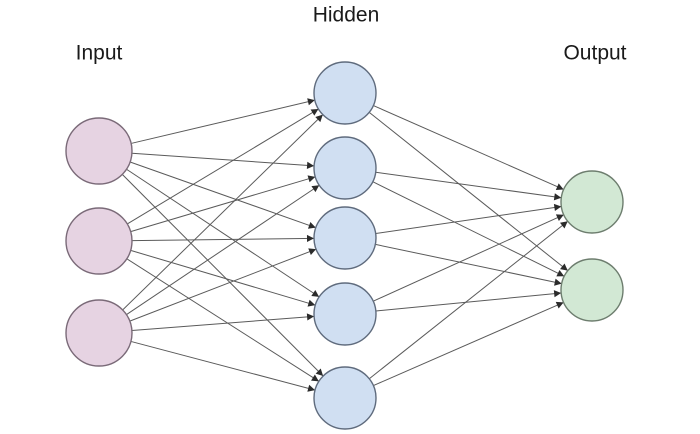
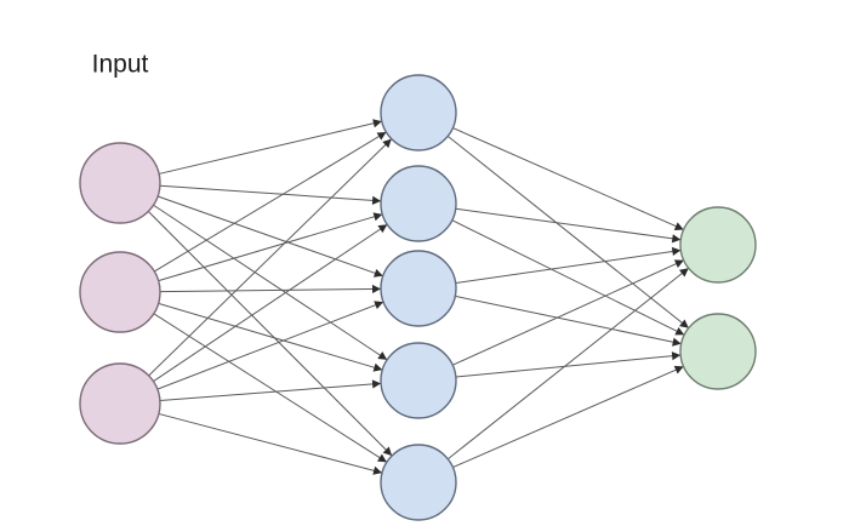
  Input
- Hidden
- Output
